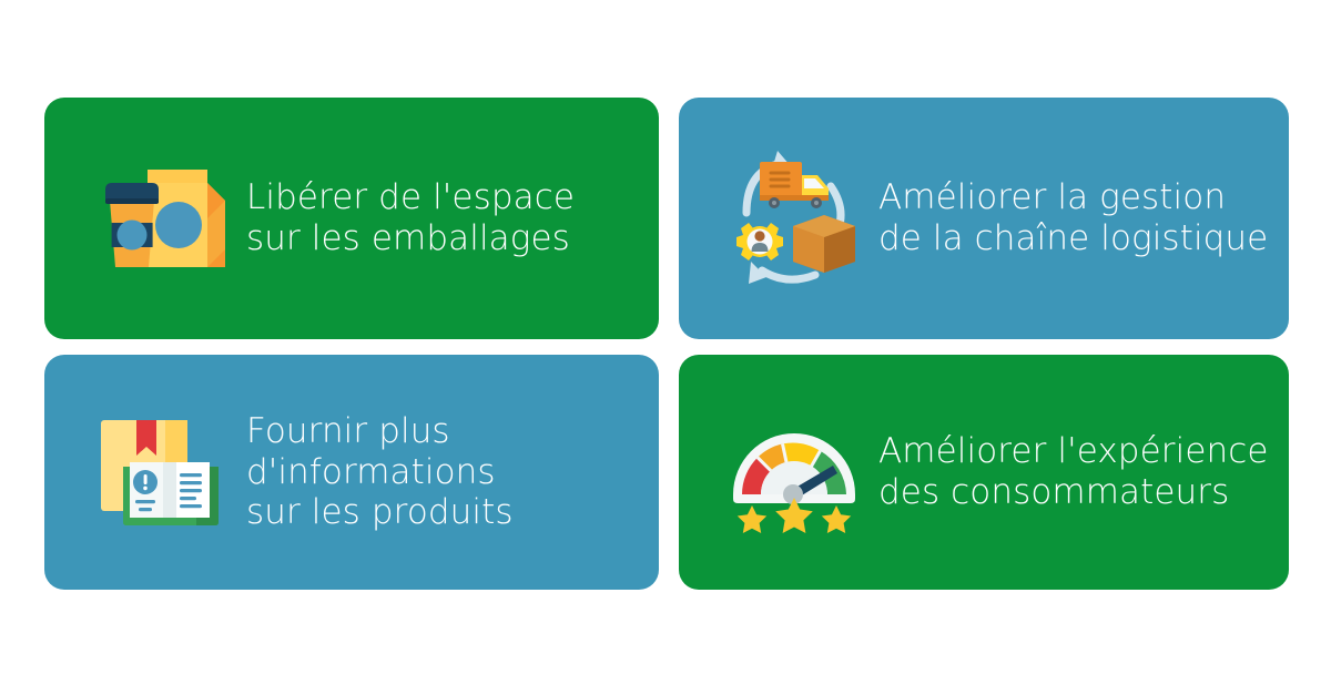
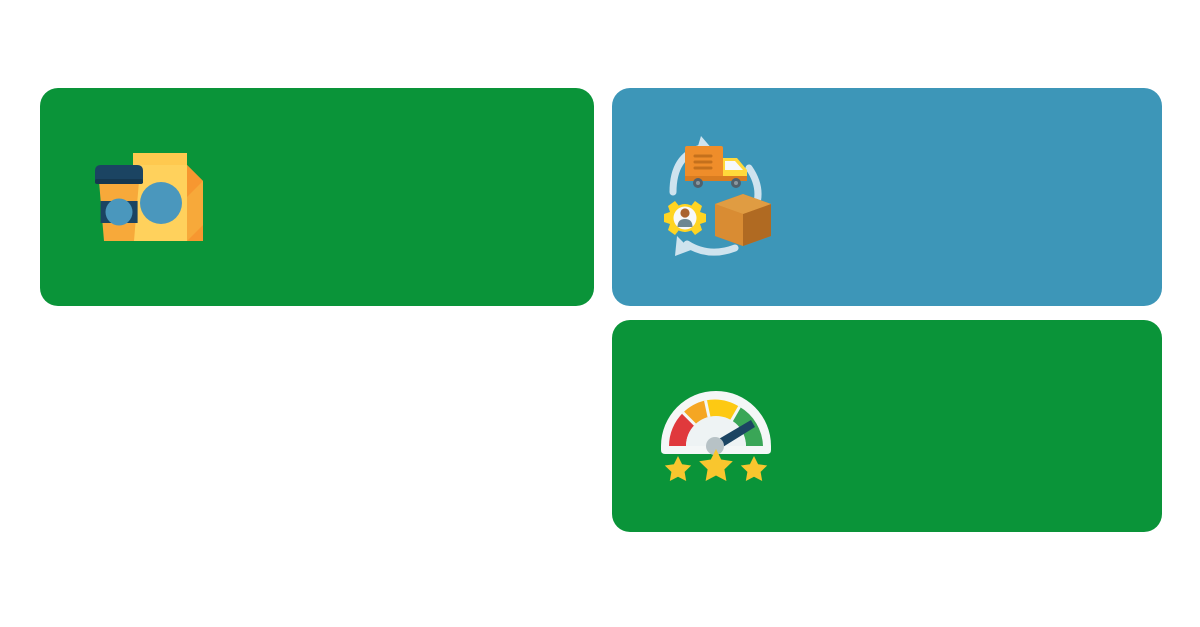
- Libérer de l'espace
- sur les emballages
- Améliorer la gestion
- de la chaîne logistique
- Fournir plus
- d'informations
- sur les produits
- Améliorer l'expérience
- des consommateurs
